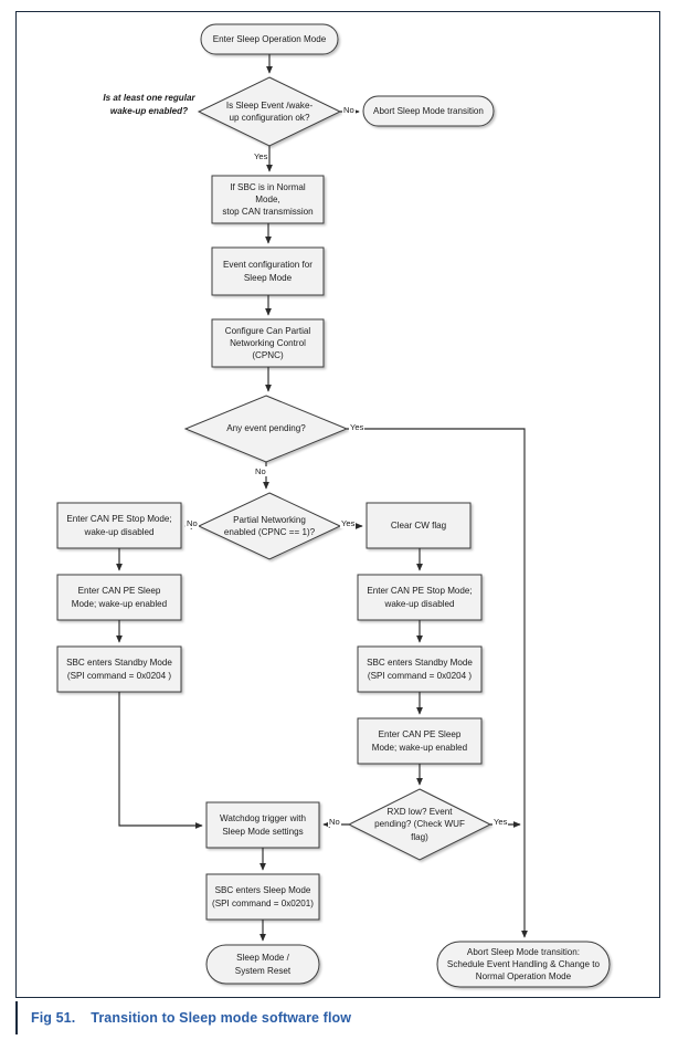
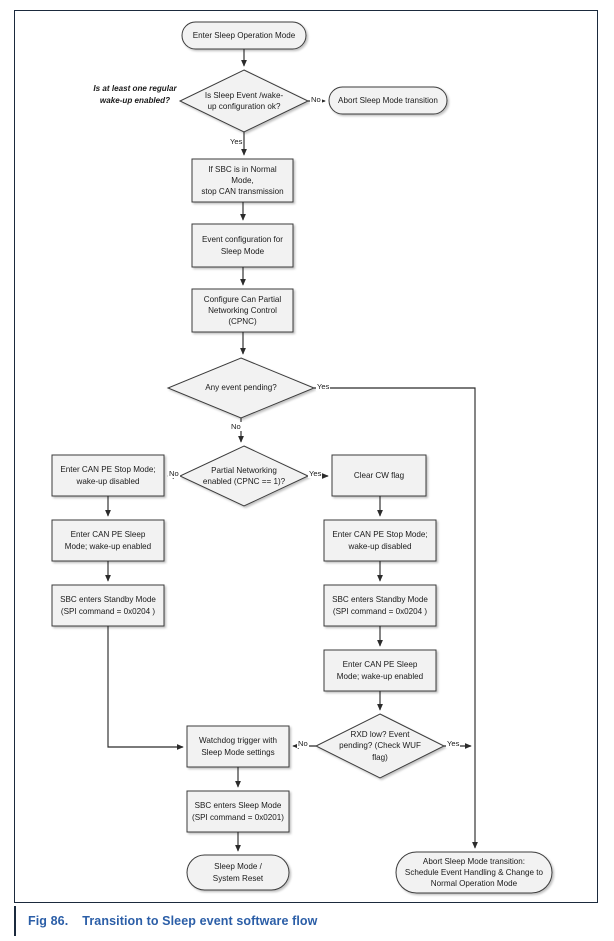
  Enter Sleep Operation Mode
  Is Sleep Event /wake-
  up configuration ok?
  Abort Sleep Mode transition
  If SBC is in Normal Mode,
  stop CAN transmission
  Event configuration for
  Sleep Mode
  Configure Can Partial
  Networking Control
  (CPNC)
  Any event pending?
  Partial Networking
  enabled (CPNC == 1)?
  Enter CAN PE Stop Mode;
  wake-up disabled
  Enter CAN PE Sleep
  Mode; wake-up enabled
  SBC enters Standby Mode
  (SPI command = 0x0204 )
  Clear CW flag
  Enter CAN PE Stop Mode;
  wake-up disabled
  SBC enters Standby Mode
  (SPI command = 0x0204 )
  Enter CAN PE Sleep
  Mode; wake-up enabled
  RXD low? Event
  pending? (Check WUF
  flag)
  Watchdog trigger with
  Sleep Mode settings
  SBC enters Sleep Mode
  (SPI command = 0x0201)
  Sleep Mode /
  System Reset
  Abort Sleep Mode transition:
  Schedule Event Handling & Change to
  Normal Operation Mode
  No
  Yes
  Yes
  No
  No
  Yes
  No
  Yes
  Is at least one regular
  wake-up enabled?
- Fig 51.
+ Fig 86.
- Transition to Sleep mode software flow
+ Transition to Sleep event software flow
